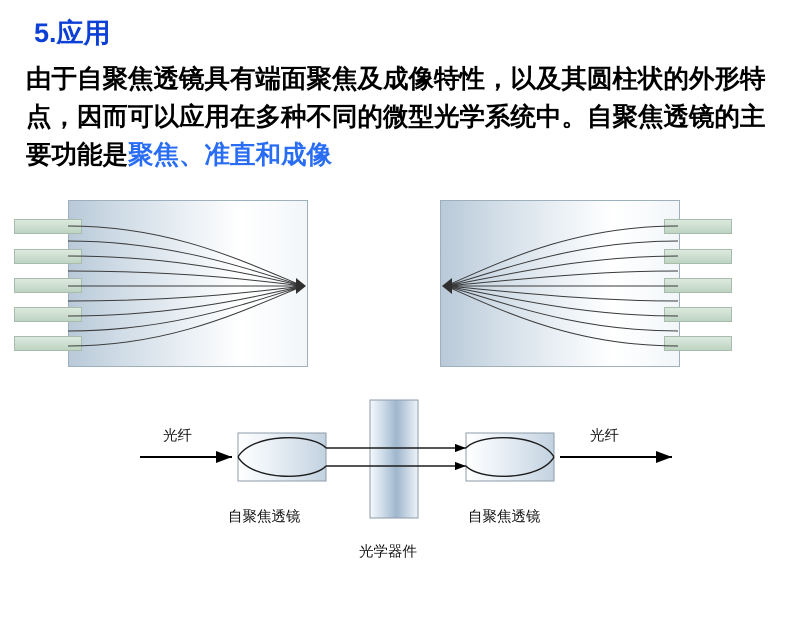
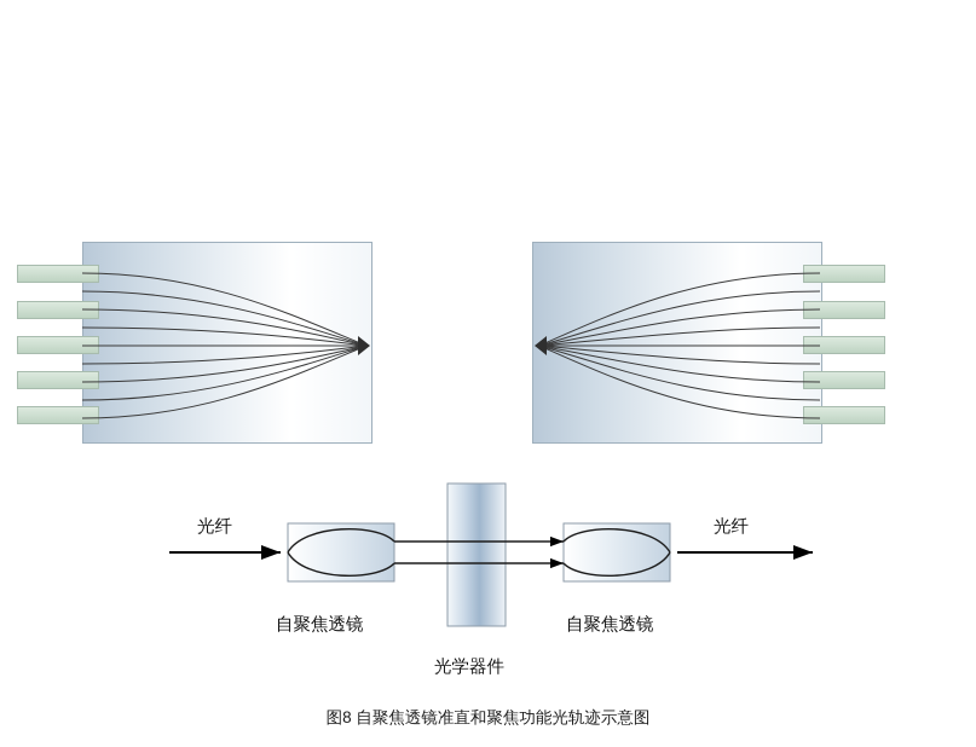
- 5.应用
- 由于自聚焦透镜具有端面聚焦及成像特性，以及其圆柱状的外形特点，因而可以应用在多种不同的微型光学系统中。自聚焦透镜的主要功能是聚焦、准直和成像
  光纤
  光纤
  自聚焦透镜
  自聚焦透镜
  光学器件
+ 图8 自聚焦透镜准直和聚焦功能光轨迹示意图
